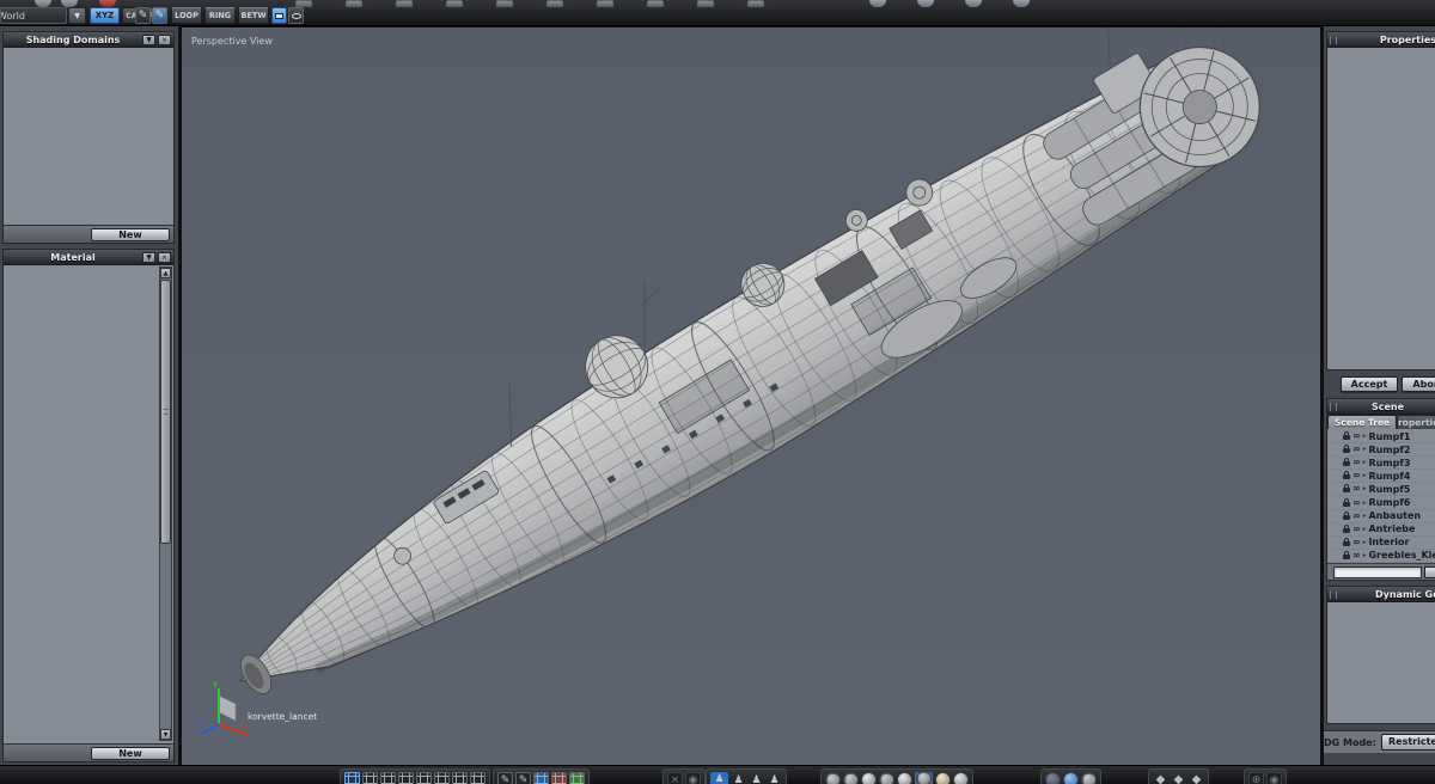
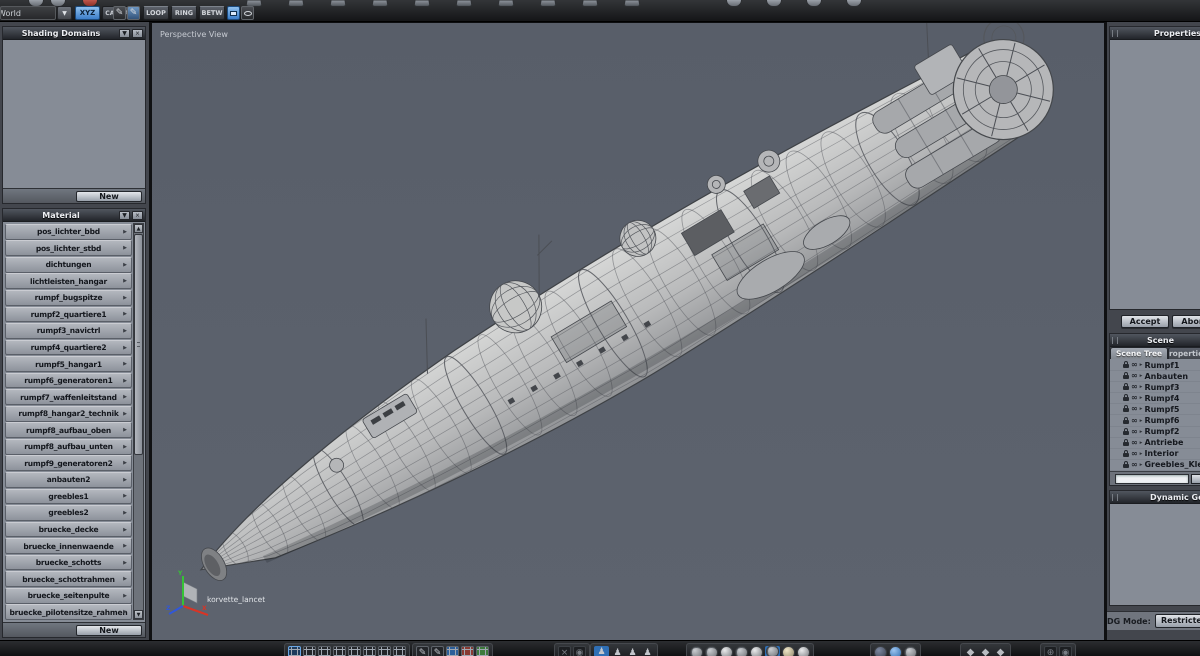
  World
  XYZ
  ✎
  ✎
  LOOP
  RING
  BETW
  Shading Domains
  New
  Material
+ pos_lichter_bbd
+ pos_lichter_stbd
+ dichtungen
+ lichtleisten_hangar
+ rumpf_bugspitze
+ rumpf2_quartiere1
+ rumpf3_navictrl
+ rumpf4_quartiere2
+ rumpf5_hangar1
+ rumpf6_generatoren1
+ rumpf7_waffenleitstand
+ rumpf8_hangar2_technik
+ rumpf8_aufbau_oben
+ rumpf8_aufbau_unten
+ rumpf9_generatoren2
+ anbauten2
+ greebles1
+ greebles2
+ bruecke_decke
+ bruecke_innenwaende
+ bruecke_schotts
+ bruecke_schottrahmen
+ bruecke_seitenpulte
+ bruecke_pilotensitze_rahmen
  New
  Perspective View
  korvette_lancet
  Properties
  Accept
  Scene
  Scene Tree
  roperti
  ∞
  Rumpf1
  ∞
- Rumpf2
+ Anbauten
  ∞
  Rumpf3
  ∞
  Rumpf4
  ∞
  Rumpf5
  ∞
  Rumpf6
  ∞
- Anbauten
+ Rumpf2
  ∞
  Antriebe
  ∞
  Interior
  ∞
  Greebles_Kl
  DG Mode:
  Restricte
  ✎
  ✎
  ×
  ◉
  ♟
  ♟
  ♟
  ♟
  ◆
  ◆
  ◆
  ⊕
  ◉
